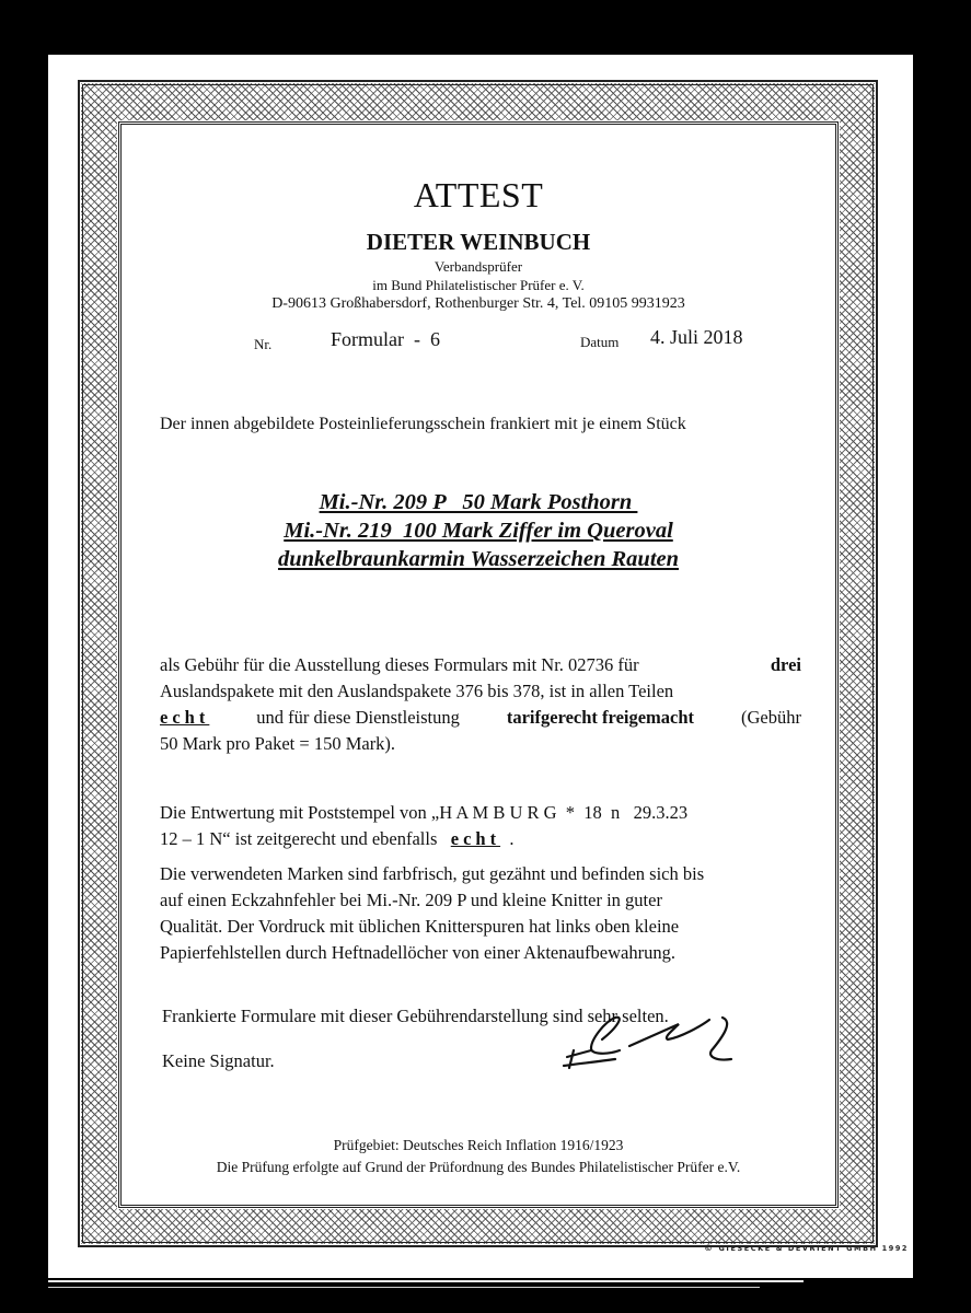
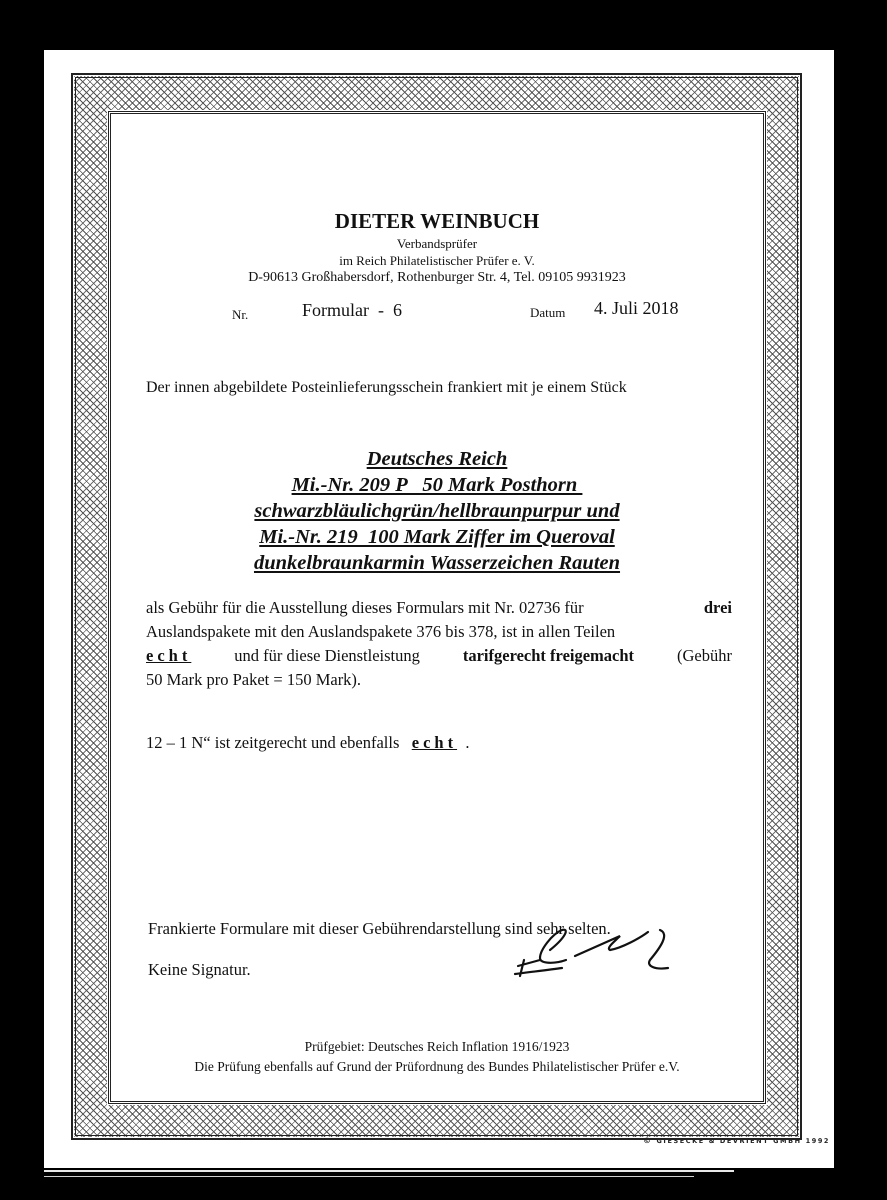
- ATTEST
  DIETER WEINBUCH
  Verbandsprüfer
- im Bund Philatelistischer Prüfer e. V.
+ im Reich Philatelistischer Prüfer e. V.
  D-90613 Großhabersdorf, Rothenburger Str. 4, Tel. 09105 9931923
  Nr.
  Formular - 6
  Datum
  4. Juli 2018
  Der innen abgebildete Posteinlieferungsschein frankiert mit je einem Stück
+ Deutsches Reich
  Mi.-Nr. 209 P 50 Mark Posthorn
+ schwarzbläulichgrün/hellbraunpurpur und
  Mi.-Nr. 219 100 Mark Ziffer im Queroval
  dunkelbraunkarmin Wasserzeichen Rauten
  als Gebühr für die Ausstellung dieses Formulars mit Nr. 02736 für
  drei
  Auslandspakete mit den Auslandspakete 376 bis 378, ist in allen Teilen
  echt
  und für diese Dienstleistung
  tarifgerecht freigemacht
  (Gebühr
  50 Mark pro Paket = 150 Mark).
- Die Entwertung mit Poststempel von „H A M B U R G * 18 n 29.3.23
  12 – 1 N“ ist zeitgerecht und ebenfalls echt .
- Die verwendeten Marken sind farbfrisch, gut gezähnt und befinden sich bis
- auf einen Eckzahnfehler bei Mi.-Nr. 209 P und kleine Knitter in guter
- Qualität. Der Vordruck mit üblichen Knitterspuren hat links oben kleine
- Papierfehlstellen durch Heftnadellöcher von einer Aktenaufbewahrung.
  Frankierte Formulare mit dieser Gebührendarstellung sind sehr selten.
  Keine Signatur.
  Prüfgebiet: Deutsches Reich Inflation 1916/1923
- Die Prüfung erfolgte auf Grund der Prüfordnung des Bundes Philatelistischer Prüfer e.V.
+ Die Prüfung ebenfalls auf Grund der Prüfordnung des Bundes Philatelistischer Prüfer e.V.
  © GIESECKE & DEVRIENT GMBH 1992
